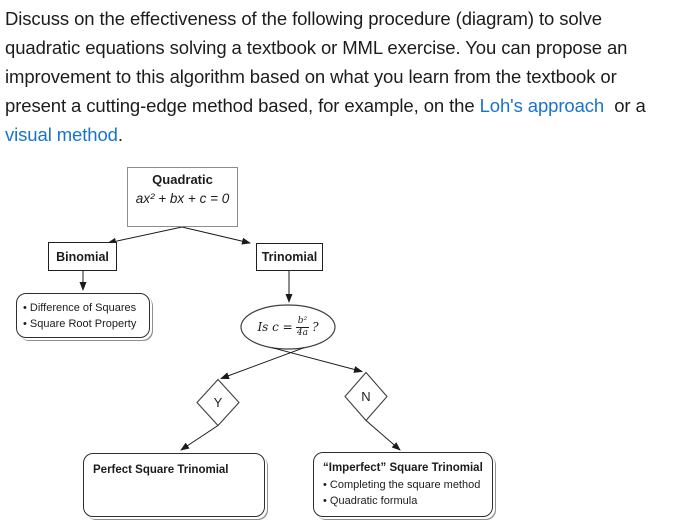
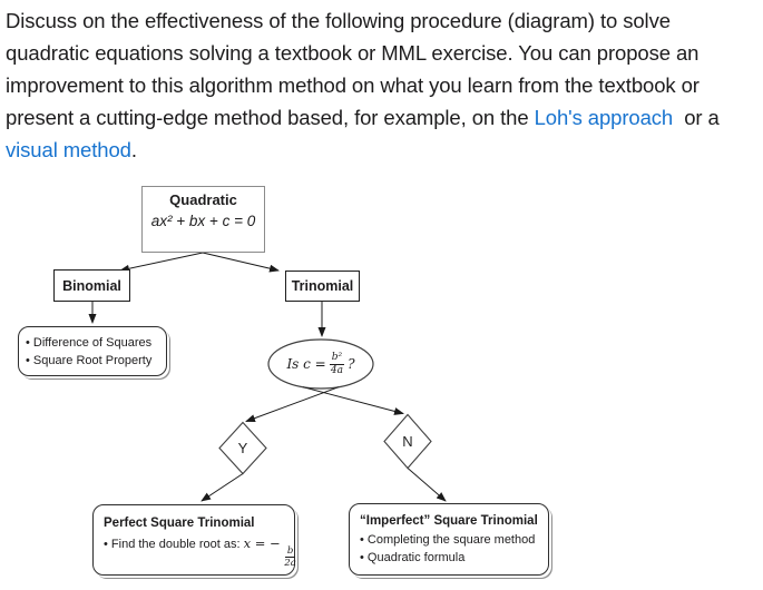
- Discuss on the effectiveness of the following procedure (diagram) to solve quadratic equations solving a textbook or MML exercise. You can propose an improvement to this algorithm based on what you learn from the textbook or present a cutting-edge method based, for example, on the Loh's approach or a visual method.
+ Discuss on the effectiveness of the following procedure (diagram) to solve quadratic equations solving a textbook or MML exercise. You can propose an improvement to this algorithm method on what you learn from the textbook or present a cutting-edge method based, for example, on the Loh's approach or a visual method.
  Quadratic
  ax² + bx + c = 0
  Binomial
  Trinomial
  Difference of Squares
  Square Root Property
  Is c =
  b²
  4a
  ?
  Y
  N
  Perfect Square Trinomial
+ Find the double root as: x = −
+ b
+ 2a
  “Imperfect” Square Trinomial
  Completing the square method
  Quadratic formula
